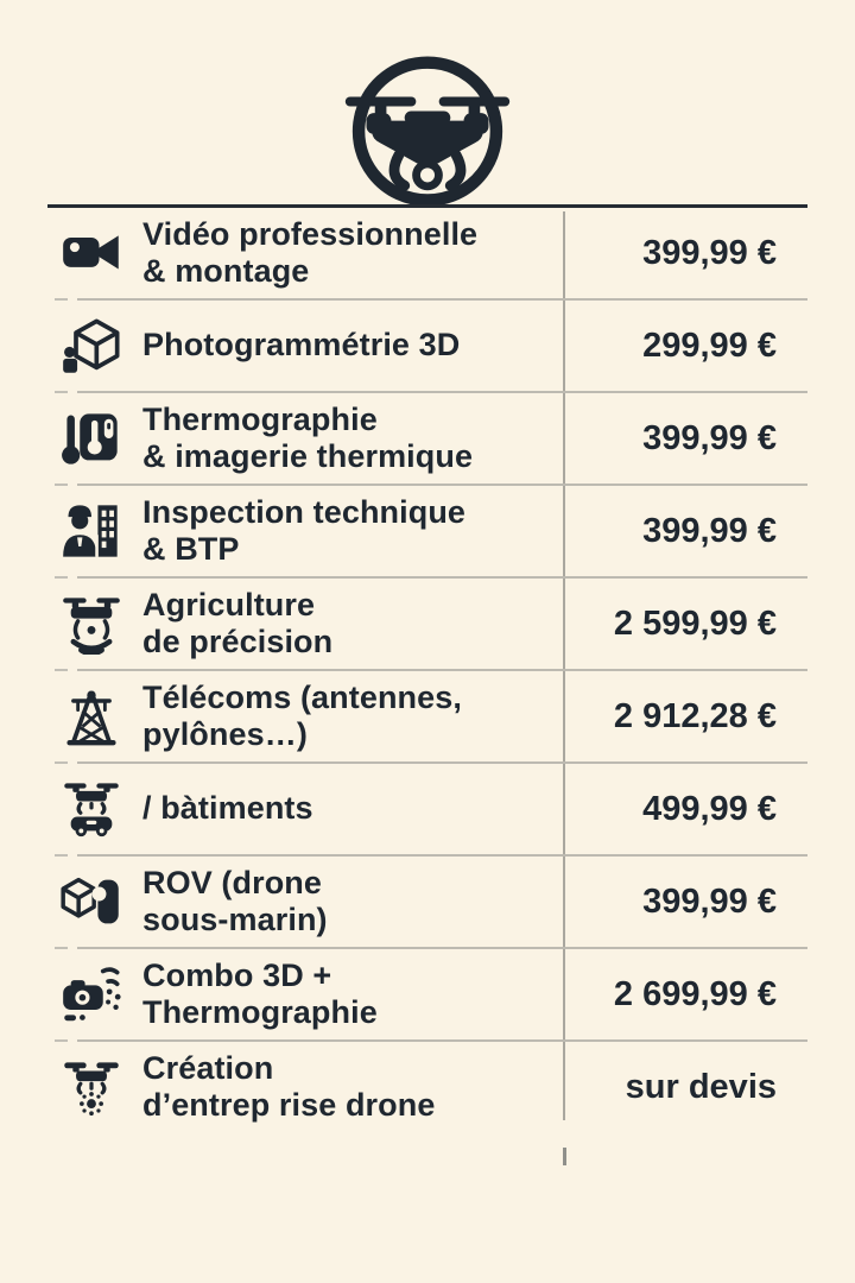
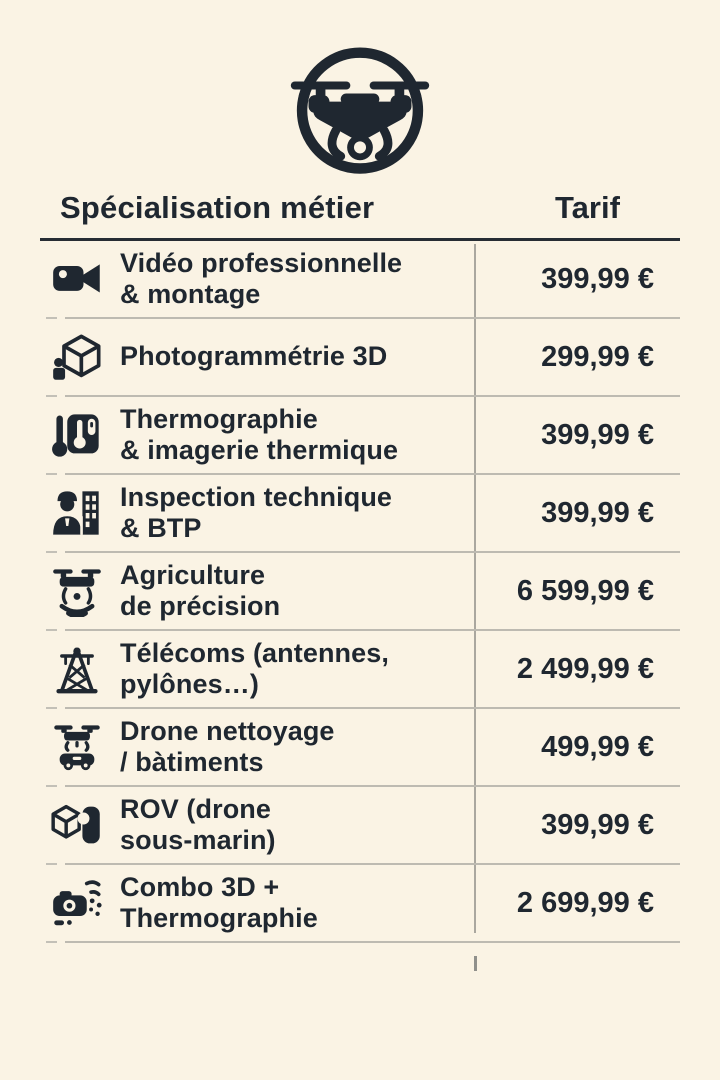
+ Spécialisation métier
+ Tarif
  Vidéo professionnelle
  & montage
  399,99 €
  Photogrammétrie 3D
  299,99 €
  Thermographie
  & imagerie thermique
  399,99 €
  Inspection technique
  & BTP
  399,99 €
  Agriculture
  de précision
- 2 599,99 €
+ 6 599,99 €
  Télécoms (antennes,
  pylônes…)
- 2 912,28 €
+ 2 499,99 €
+ Drone nettoyage
  / bàtiments
  499,99 €
  ROV (drone
  sous-marin)
  399,99 €
  Combo 3D +
  Thermographie
  2 699,99 €
- Création
- d’entrep rise drone
- sur devis
